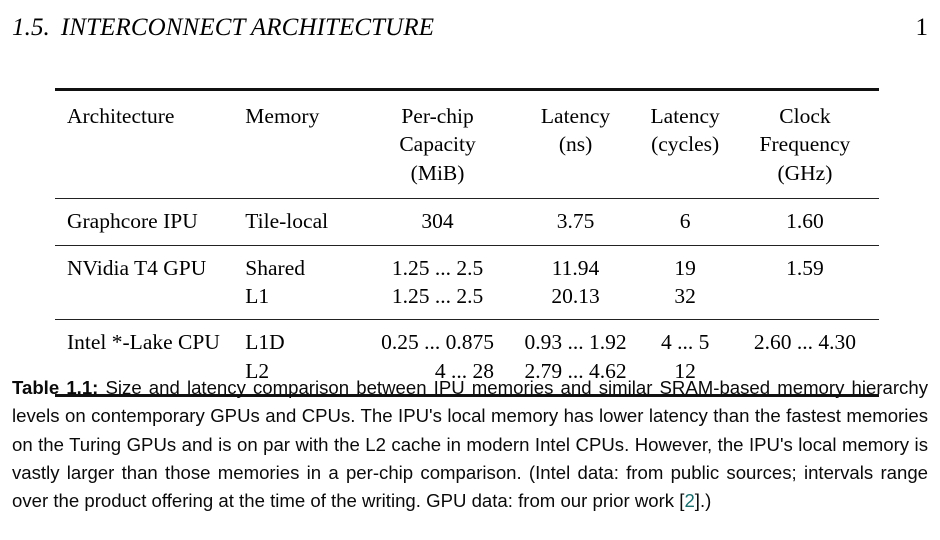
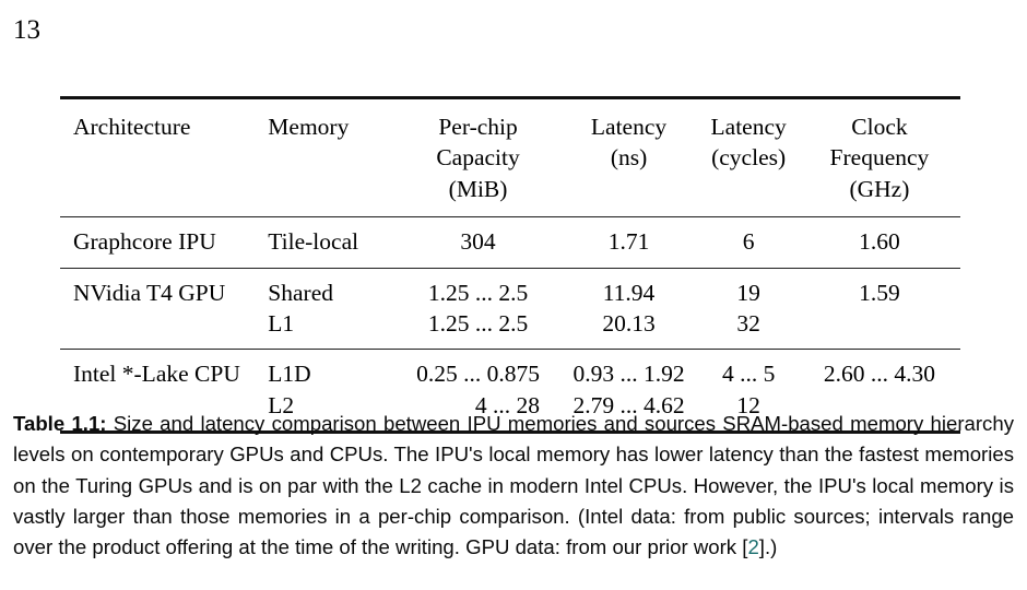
- 1.5. INTERCONNECT ARCHITECTURE
- 1
+ 13
  Architecture	Memory	Per-chip Capacity (MiB)	Latency (ns)	Latency (cycles)	Clock Frequency (GHz)
- Graphcore IPU	Tile-local	304	3.75	6	1.60
+ Graphcore IPU	Tile-local	304	1.71	6	1.60
  NVidia T4 GPU	Shared L1	1.25 ... 2.5 1.25 ... 2.5	11.94 20.13	19 32	1.59
  Intel *-Lake CPU	L1D L2	0.25 ... 0.875 4 ... 28	0.93 ... 1.92 2.79 ... 4.62	4 ... 5 12	2.60 ... 4.30
- Table 1.1: Size and latency comparison between IPU memories and similar SRAM-based memory hierarchy levels on contemporary GPUs and CPUs. The IPU's local memory has lower latency than the fastest memories on the Turing GPUs and is on par with the L2 cache in modern Intel CPUs. However, the IPU's local memory is vastly larger than those memories in a per-chip comparison. (Intel data: from public sources; intervals range over the product offering at the time of the writing. GPU data: from our prior work [2].)
+ Table 1.1: Size and latency comparison between IPU memories and sources SRAM-based memory hierarchy levels on contemporary GPUs and CPUs. The IPU's local memory has lower latency than the fastest memories on the Turing GPUs and is on par with the L2 cache in modern Intel CPUs. However, the IPU's local memory is vastly larger than those memories in a per-chip comparison. (Intel data: from public sources; intervals range over the product offering at the time of the writing. GPU data: from our prior work [2].)
